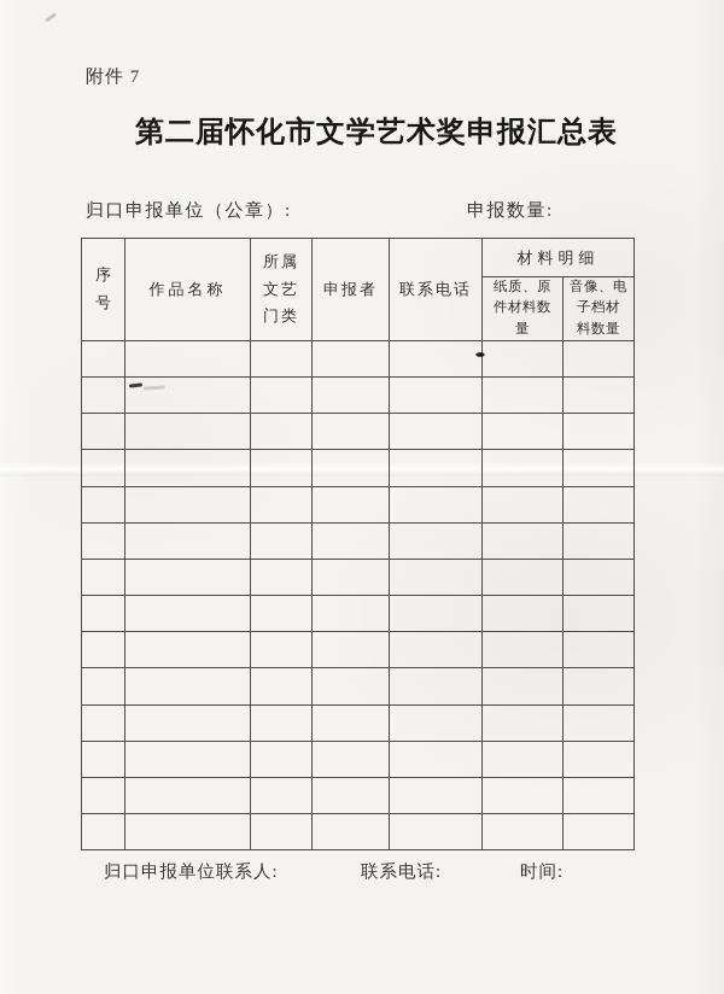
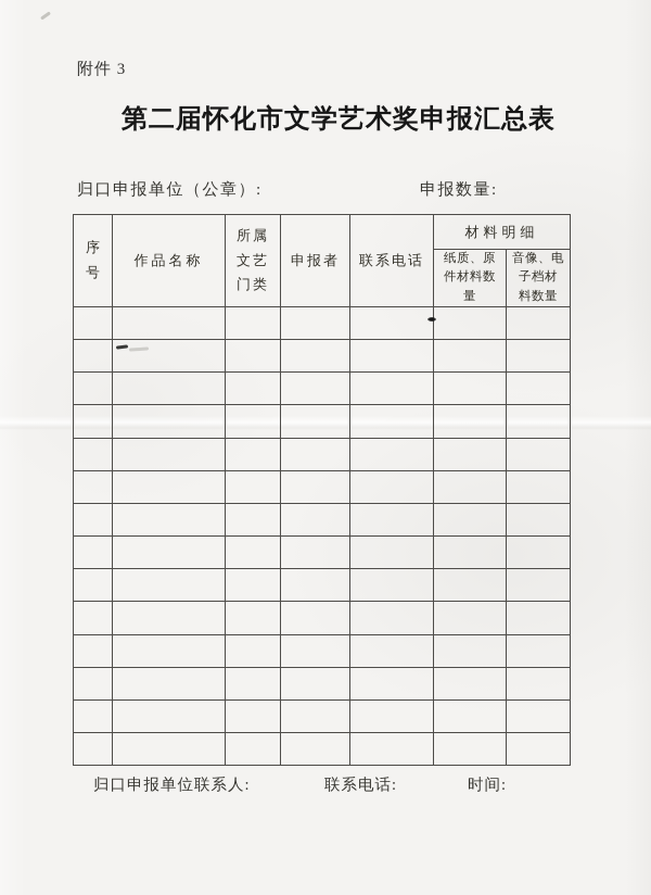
- 附件 7
+ 附件 3
  第二届怀化市文学艺术奖申报汇总表
  归口申报单位（公章）:
  申报数量:
  序 号	作品名称	所属 文艺 门类	申报者	联系电话	材料明细
  纸质、原 件材料数 量	音像、电 子档材 料数量
  归口申报单位联系人:
  联系电话:
  时间:
